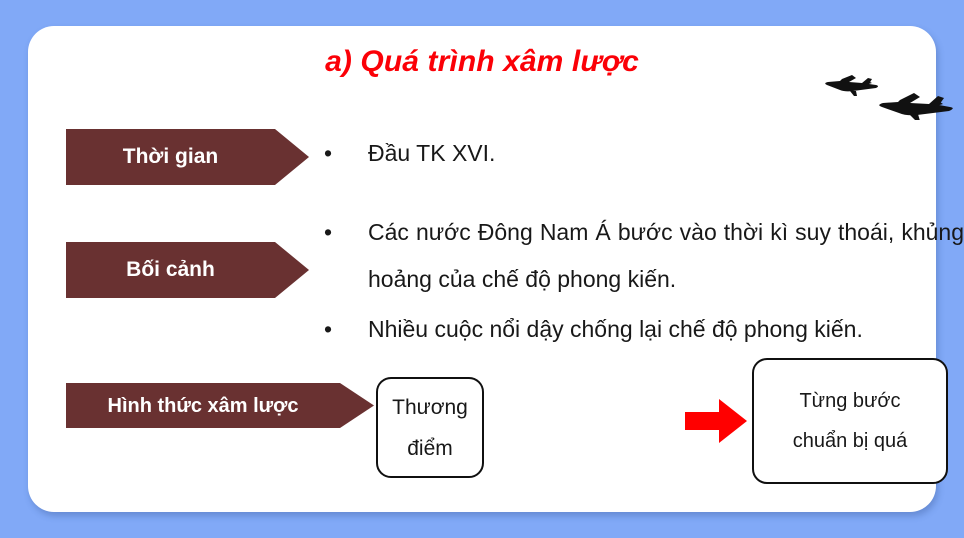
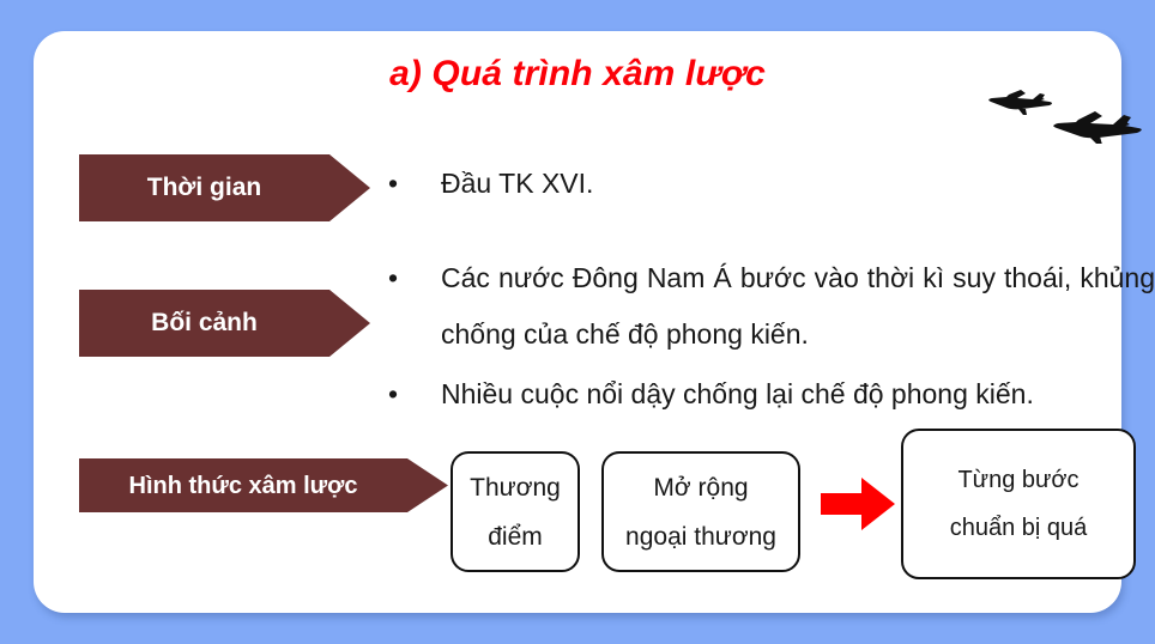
  a) Quá trình xâm lược
  Thời gian
  Bối cảnh
  Hình thức xâm lược
  •
  Đầu TK XVI.
  •
- Các nước Đông Nam Á bước vào thời kì suy thoái, khủng hoảng của chế độ phong kiến.
+ Các nước Đông Nam Á bước vào thời kì suy thoái, khủng chống của chế độ phong kiến.
  •
  Nhiều cuộc nổi dậy chống lại chế độ phong kiến.
  Thương
  điểm
+ Mở rộng
+ ngoại thương
  Từng bước
  chuẩn bị quá
